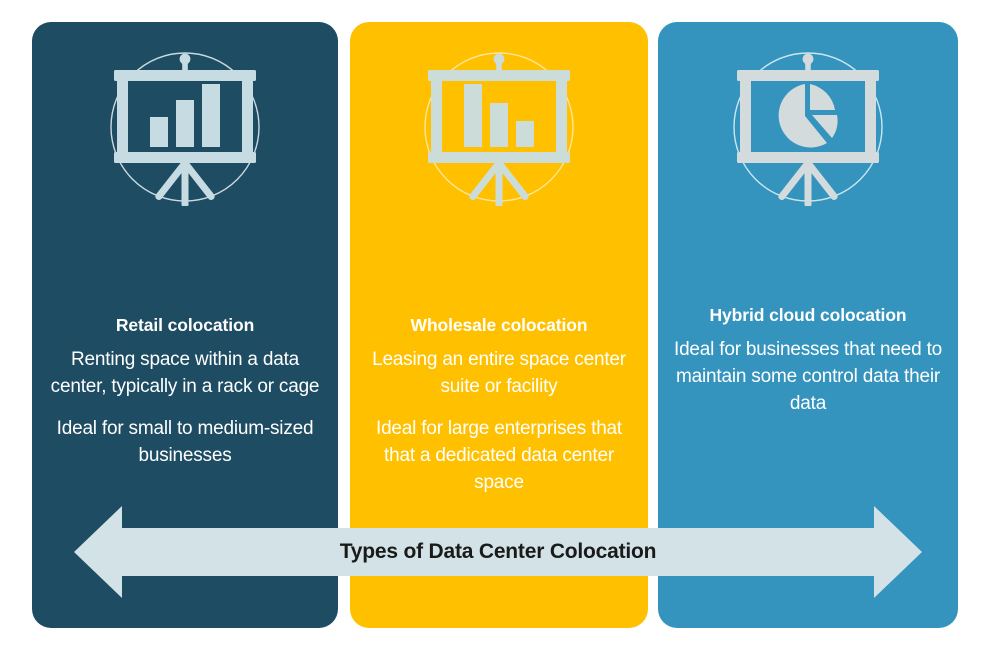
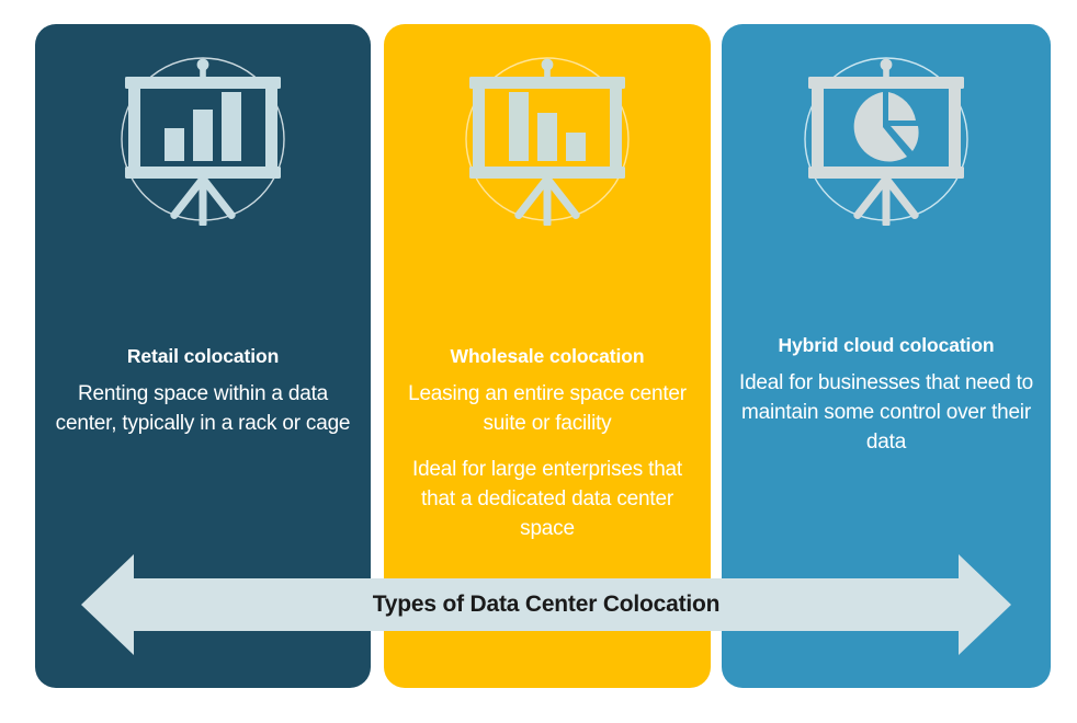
  Retail colocation
  Renting space within a data center, typically in a rack or cage
- Ideal for small to medium-sized businesses
  Wholesale colocation
  Leasing an entire space center suite or facility
  Ideal for large enterprises that that a dedicated data center space
  Hybrid cloud colocation
- Ideal for businesses that need to maintain some control data their data
+ Ideal for businesses that need to maintain some control over their data
  Types of Data Center Colocation
